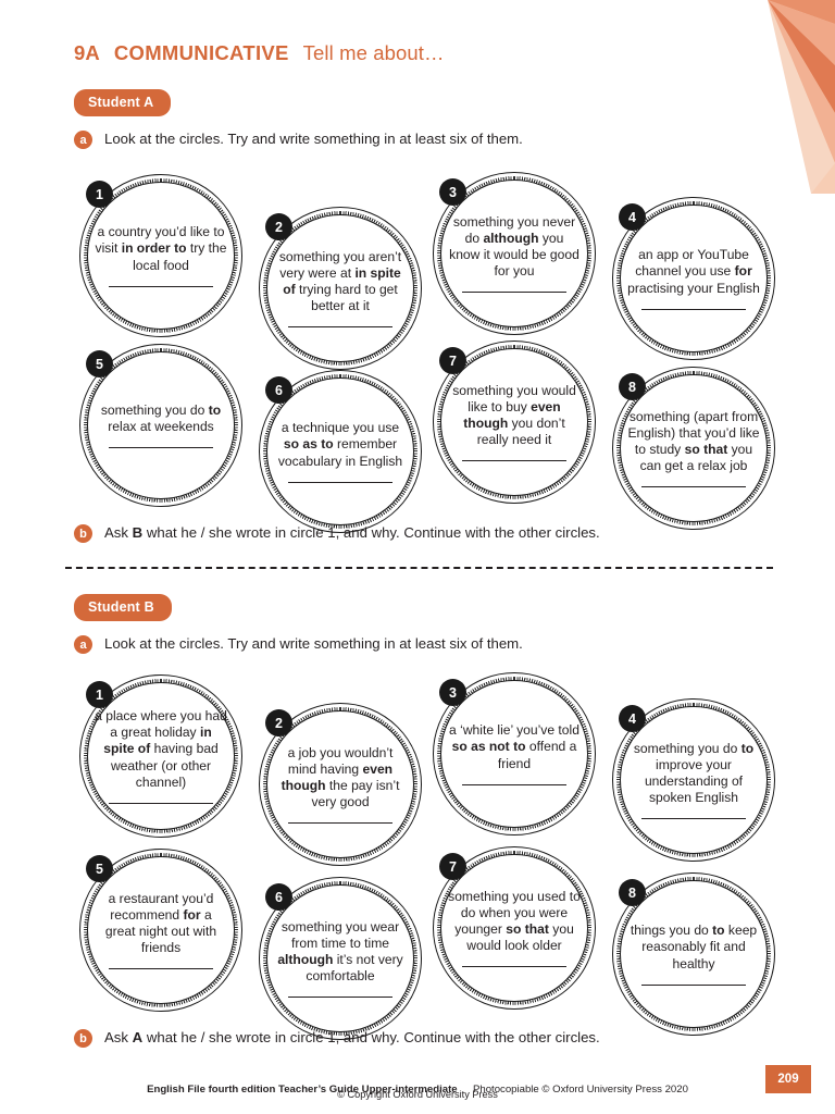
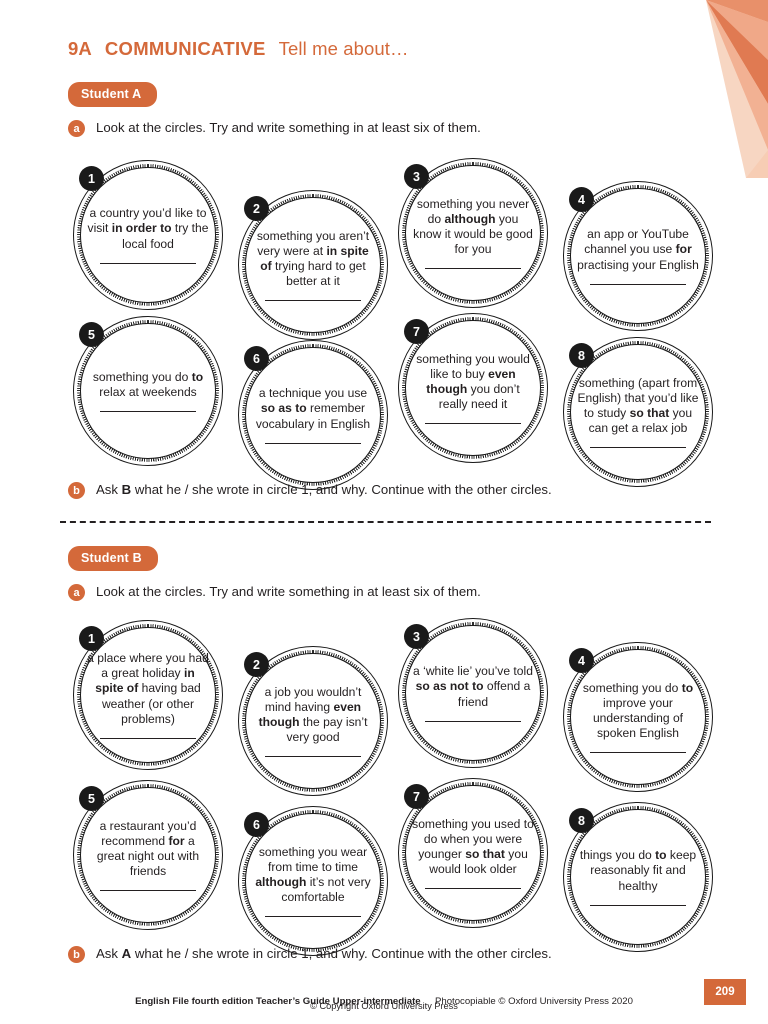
  9A
  COMMUNICATIVE
  Tell me about…
  Student A
  a
  Look at the circles. Try and write something in at least six of them.
  a country you’d like to visit in order to try the local food
  1
  something you aren’t very were at in spite of trying hard to get better at it
  2
  something you never do although you know it would be good for you
  3
  an app or YouTube channel you use for practising your English
  4
  something you do to relax at weekends
  5
  a technique you use so as to remember vocabulary in English
  6
  something you would like to buy even though you don’t really need it
  7
  something (apart from English) that you’d like to study so that you can get a relax job
  8
  b
  Ask B what he / she wrote in circle 1, and why. Continue with the other circles.
  Student B
  a
  Look at the circles. Try and write something in at least six of them.
- a place where you had a great holiday in spite of having bad weather (or other channel)
+ a place where you had a great holiday in spite of having bad weather (or other problems)
  1
  a job you wouldn’t mind having even though the pay isn’t very good
  2
  a ‘white lie’ you’ve told so as not to offend a friend
  3
  something you do to improve your understanding of spoken English
  4
  a restaurant you’d recommend for a great night out with friends
  5
  something you wear from time to time although it’s not very comfortable
  6
  something you used to do when you were younger so that you would look older
  7
  things you do to keep reasonably fit and healthy
  8
  b
  Ask A what he / she wrote in circle 1, and why. Continue with the other circles.
  English File fourth edition Teacher’s Guide Upper-intermediate Photocopiable © Oxford University Press 2020
  © Copyright Oxford University Press
  209
